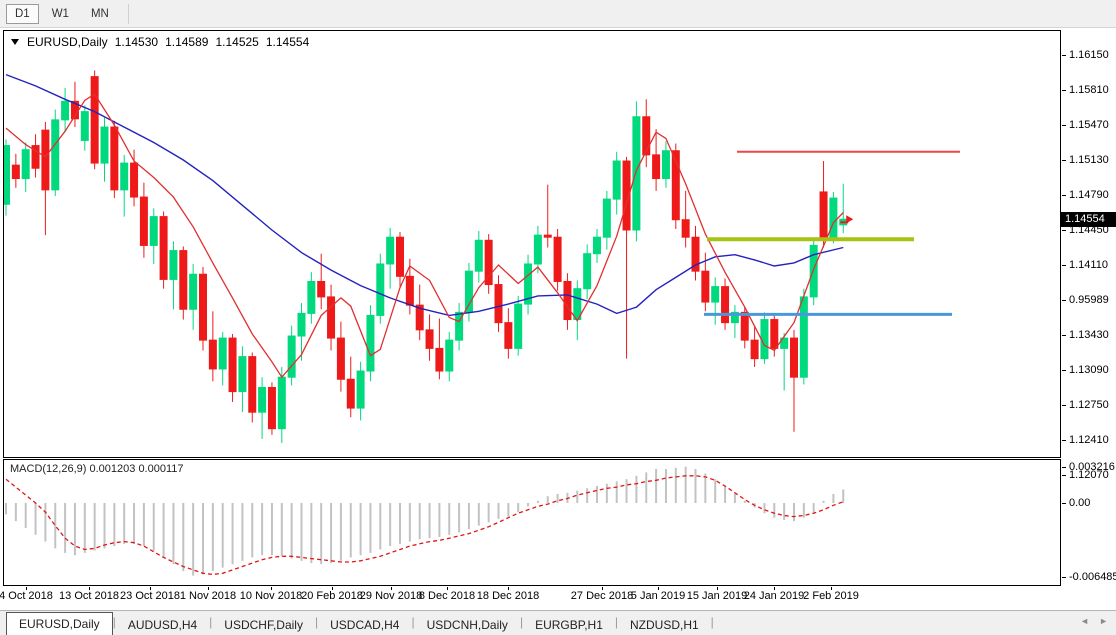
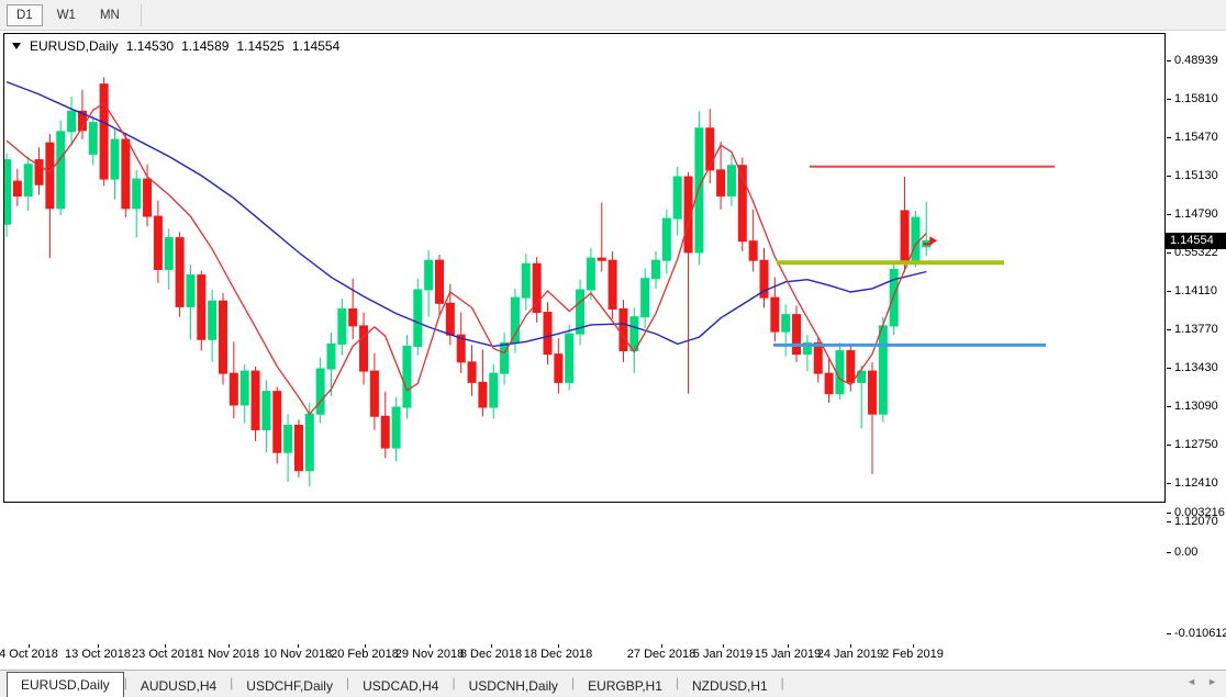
  D1
  W1
  MN
  EURUSD,Daily
  1.14530
  1.14589
  1.14525
  1.14554
- MACD(12,26,9) 0.001203 0.000117
- 1.16150
+ 0.48939
  1.15810
  1.15470
  1.15130
  1.14790
- 1.14450
+ 0.55322
  1.14110
- 0.95989
+ 1.13770
  1.13430
  1.13090
  1.12750
  1.12410
  1.12070
  1.14554
  0.003216
  0.00
- -0.006485
+ -0.010612
  4 Oct 2018
  13 Oct 2018
  23 Oct 2018
  1 Nov 2018
  10 Nov 2018
  20 Feb 2018
  29 Nov 2018
  8 Dec 2018
  18 Dec 2018
  27 Dec 2018
  5 Jan 2019
  15 Jan 2019
  24 Jan 2019
  2 Feb 2019
  EURUSD,Daily
  |
  AUDUSD,H4
  |
  USDCHF,Daily
  |
  USDCAD,H4
  |
  USDCNH,Daily
  |
  EURGBP,H1
  |
  NZDUSD,H1
  |
  ◄
  ►
